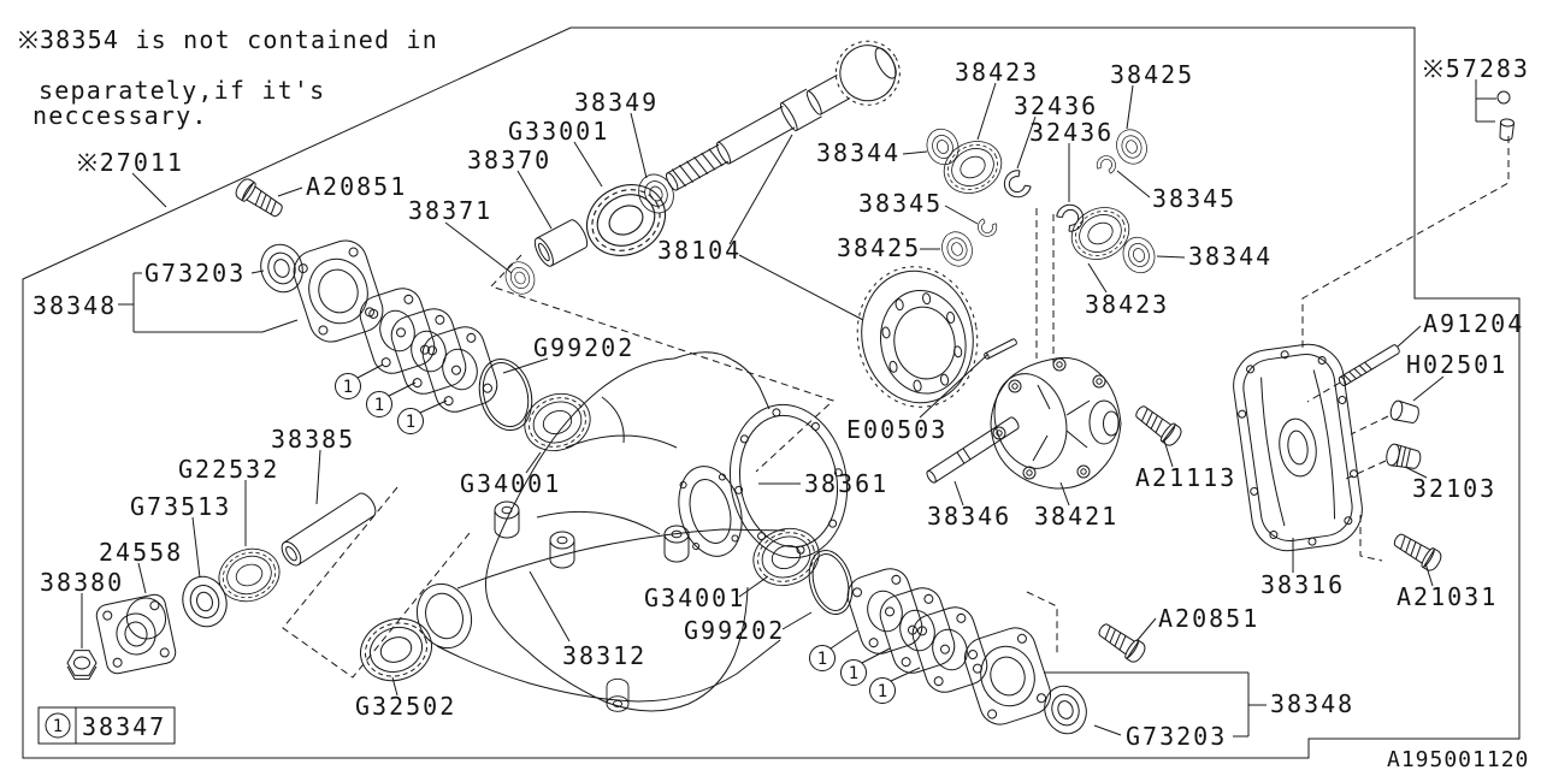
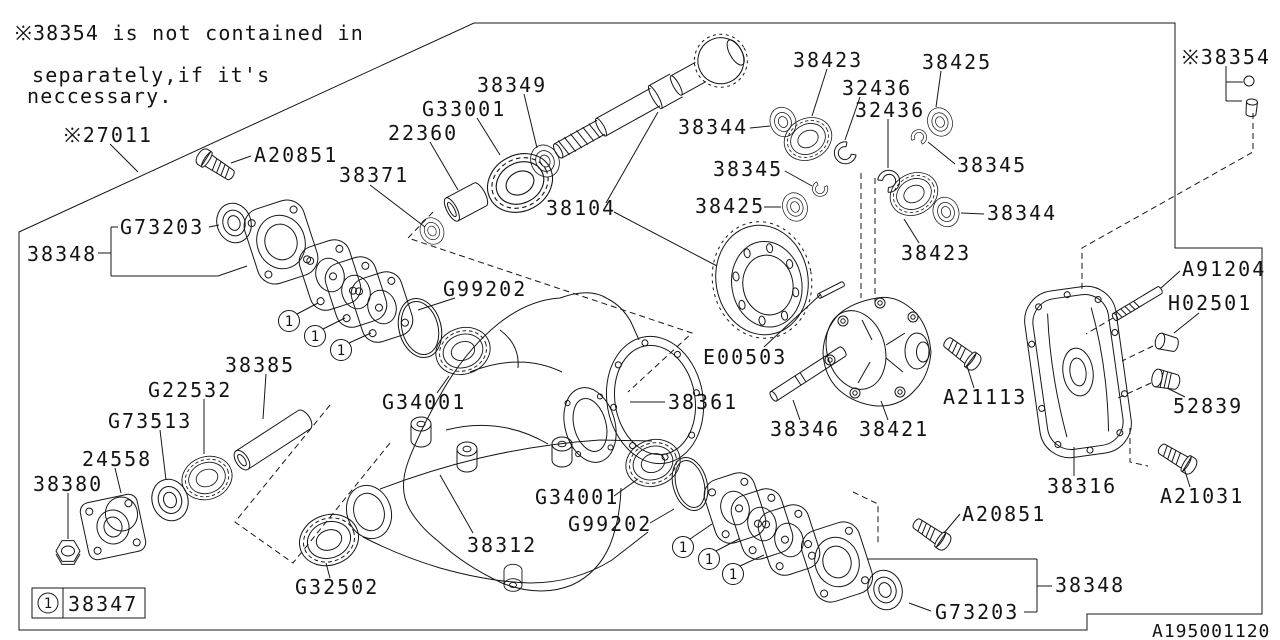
  ※38354 is not contained in
  separately,if it's
  neccessary.
  A195001120
  1
  1
  1
  1
  1
  1
  1
  38347
  ※27011
- ※57283
+ ※38354
  A20851
  G73203
  38348
  38371
- 38370
+ 22360
  G33001
  38349
  38104
  38344
  38423
  32436
  32436
  38425
  38345
  38345
  38425
  38344
  38423
  G99202
  G34001
  38361
  E00503
  38346
  38421
  A21113
  A91204
  H02501
- 32103
+ 52839
  38316
  A21031
  A20851
  38348
  G73203
  G32502
  38312
  G34001
  G99202
  38385
  G22532
  G73513
  24558
  38380
